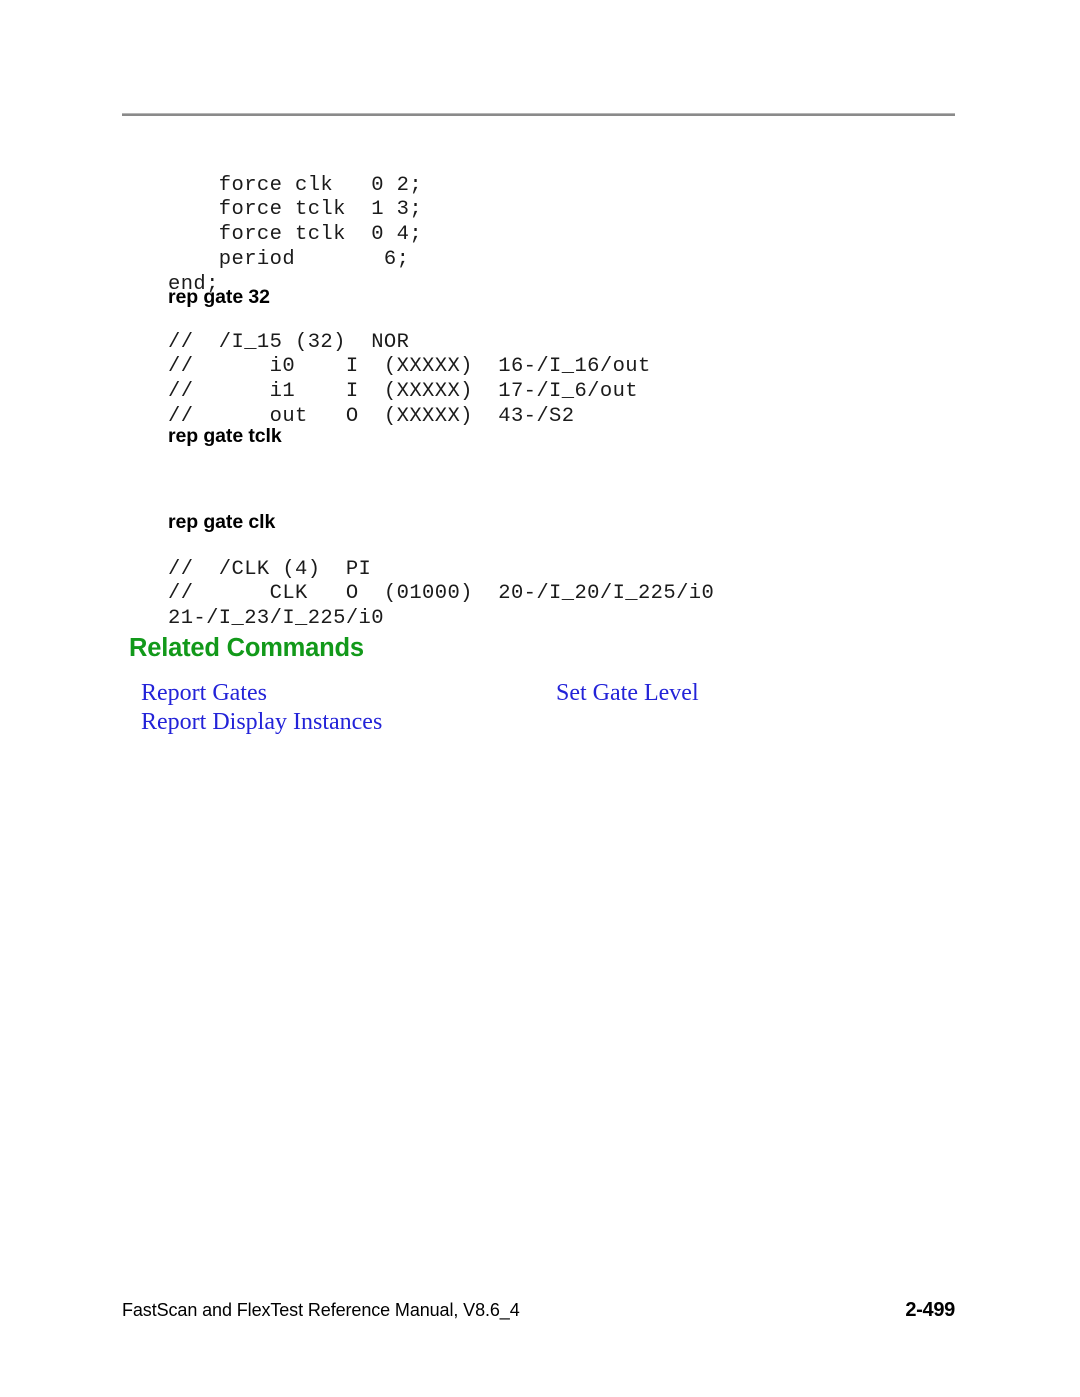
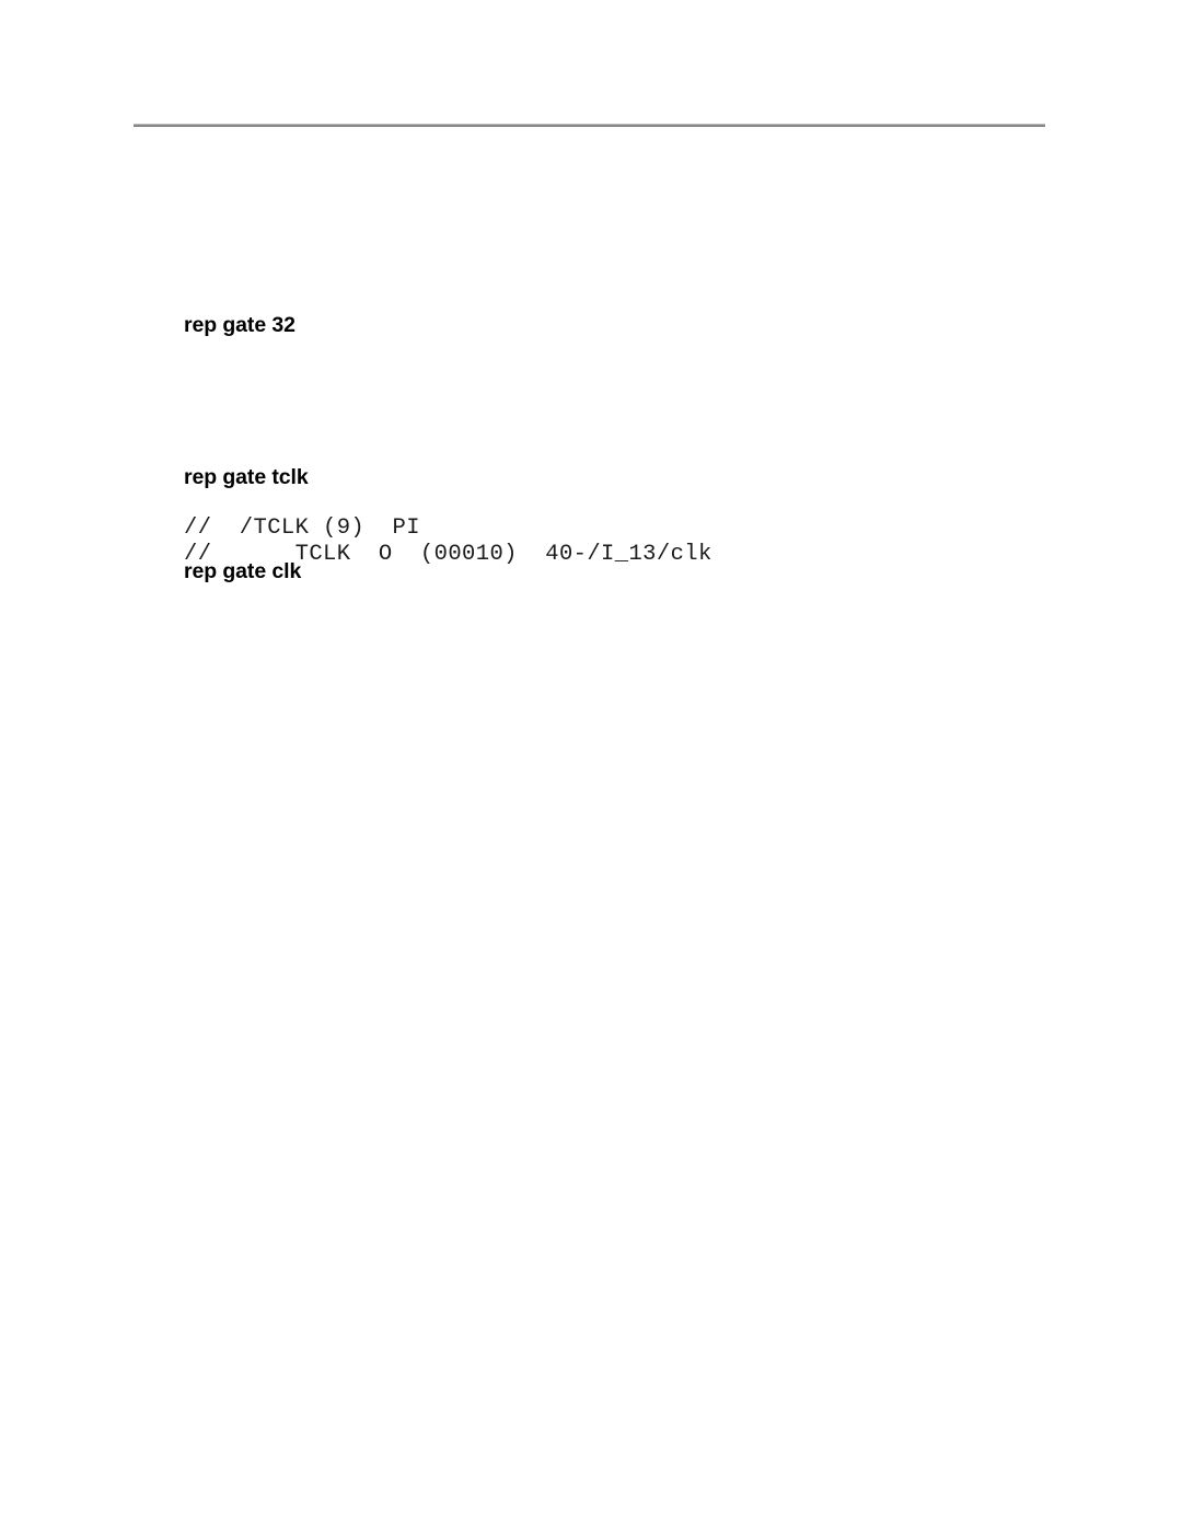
- force clk 0 2;
- force tclk 1 3;
- force tclk 0 4;
- period 6;
- end;
  rep gate 32
- // /I_15 (32) NOR
- // i0 I (XXXXX) 16-/I_16/out
- // i1 I (XXXXX) 17-/I_6/out
- // out O (XXXXX) 43-/S2
  rep gate tclk
+ // /TCLK (9) PI
+ // TCLK O (00010) 40-/I_13/clk
  rep gate clk
- // /CLK (4) PI
- // CLK O (01000) 20-/I_20/I_225/i0
- 21-/I_23/I_225/i0
- Related Commands
- Report Gates
- Set Gate Level
- Report Display Instances
- FastScan and FlexTest Reference Manual, V8.6_4
- 2-499
